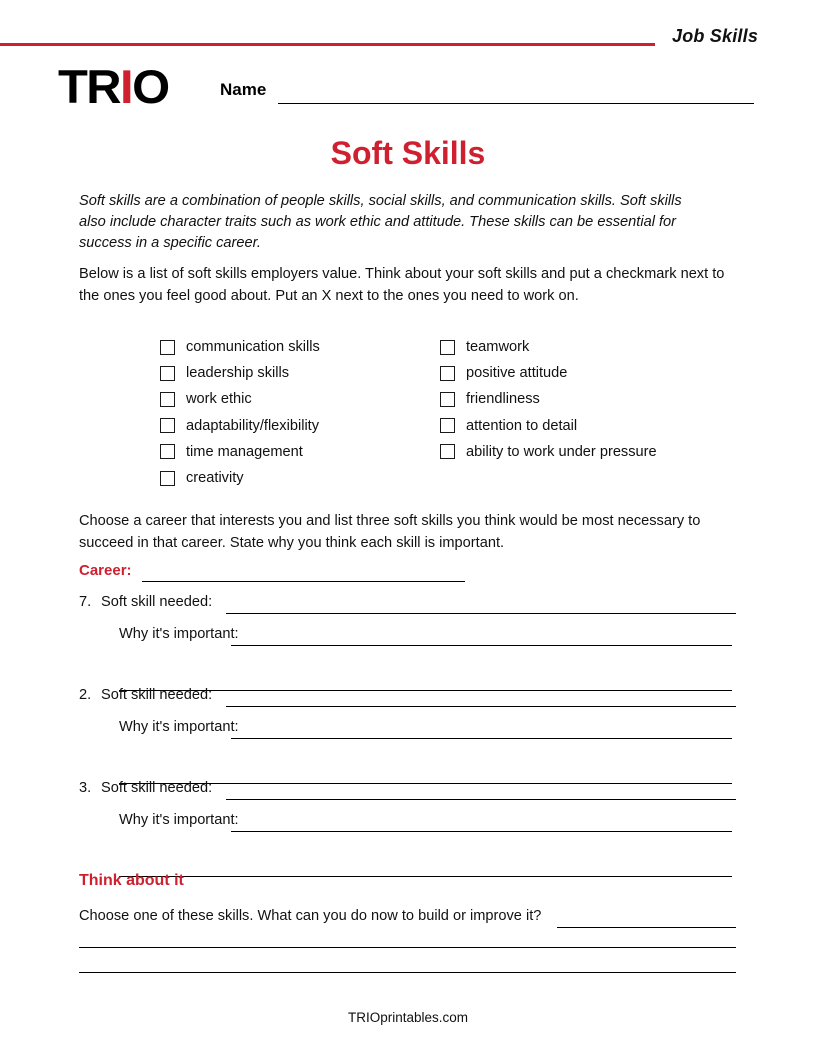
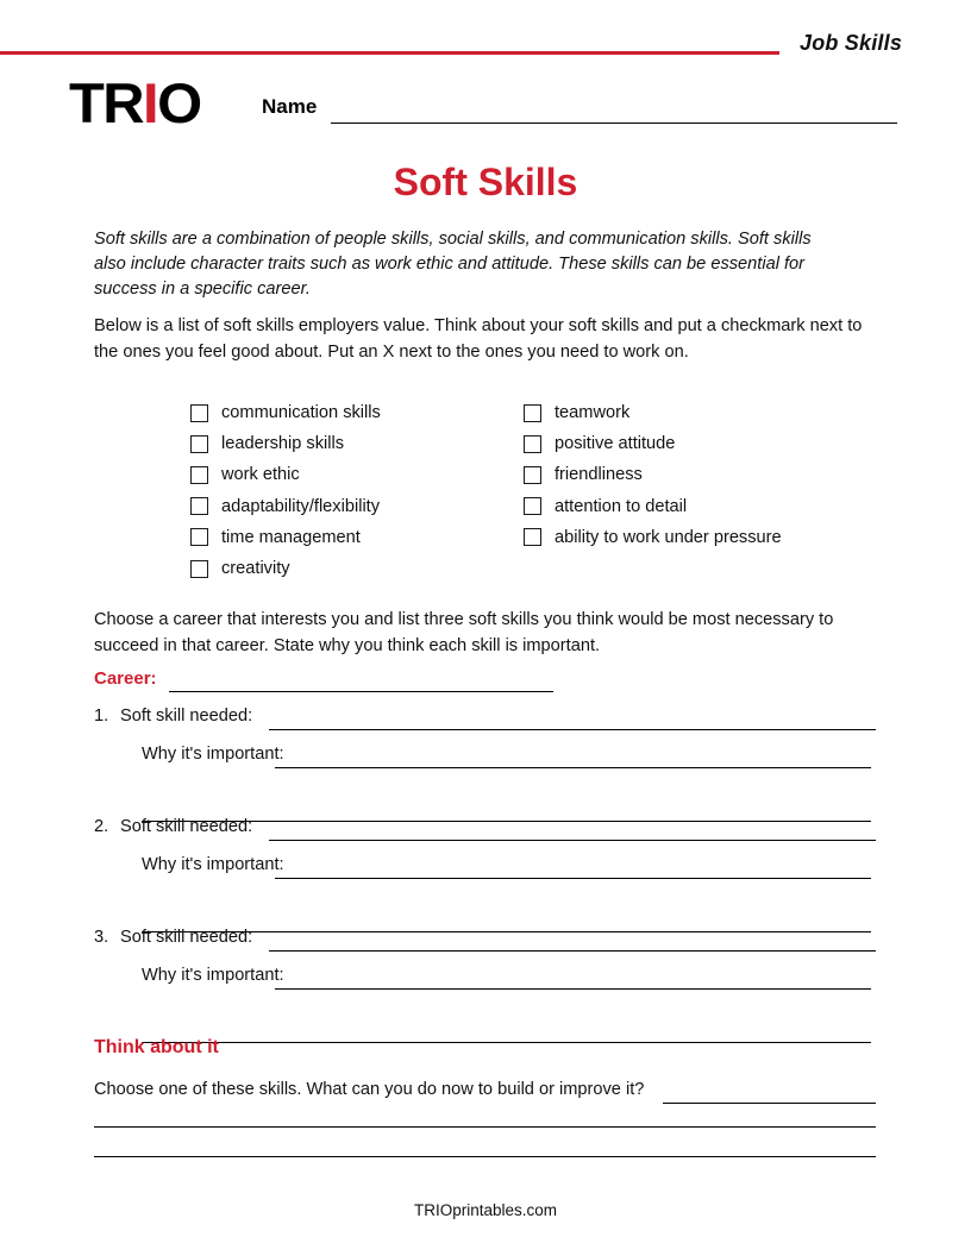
  Job Skills
  TRIO
  Name
  Soft Skills
  Soft skills are a combination of people skills, social skills, and communication skills. Soft skills also include character traits such as work ethic and attitude. These skills can be essential for success in a specific career.
  Below is a list of soft skills employers value. Think about your soft skills and put a checkmark next to the ones you feel good about. Put an X next to the ones you need to work on.
  communication skills
  leadership skills
  work ethic
  adaptability/flexibility
  time management
  creativity
  teamwork
  positive attitude
  friendliness
  attention to detail
  ability to work under pressure
  Choose a career that interests you and list three soft skills you think would be most necessary to succeed in that career. State why you think each skill is important.
  Career:
- 7.
+ 1.
  Soft skill needed:
  Why it's important:
  2.
  Soft skill needed:
  Why it's important:
  3.
  Soft skill needed:
  Why it's important:
  Think about it
  Choose one of these skills. What can you do now to build or improve it?
  TRIOprintables.com
